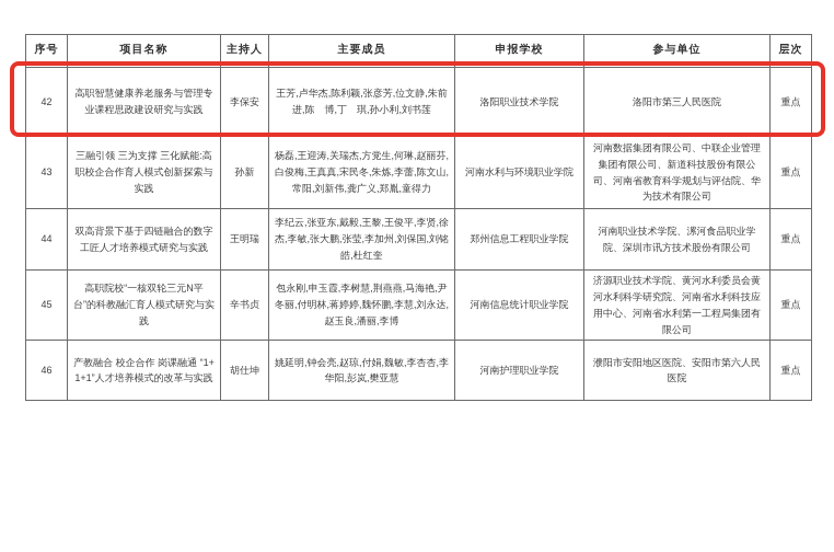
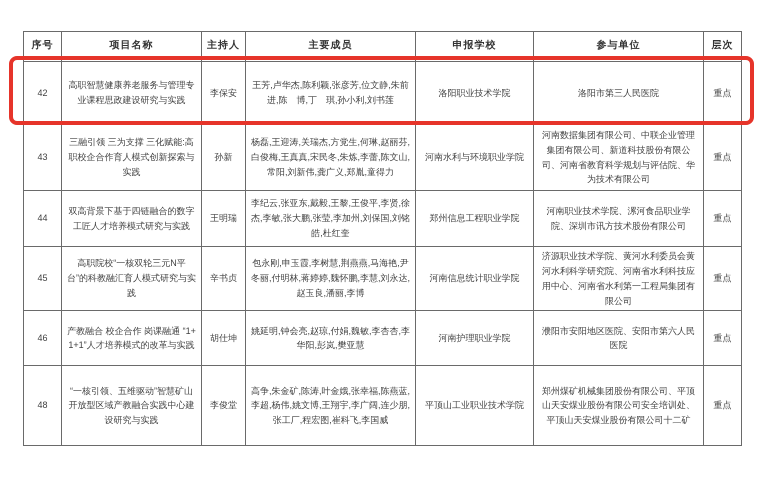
  序号	项目名称	主持人	主要成员	申报学校	参与单位	层次
  42	高职智慧健康养老服务与管理专业课程思政建设研究与实践	李保安	王芳,卢华杰,陈利颖,张彦芳,位文静,朱前进,陈 博,丁 琪,孙小利,刘书莲	洛阳职业技术学院	洛阳市第三人民医院	重点
  43	三融引领 三为支撑 三化赋能:高职校企合作育人模式创新探索与实践	孙新	杨磊,王迎涛,关瑞杰,方党生,何琳,赵丽芬,白俊梅,王真真,宋民冬,朱炼,李蕾,陈文山,常阳,刘新伟,龚广义,郑胤,童得力	河南水利与环境职业学院	河南数据集团有限公司、中联企业管理集团有限公司、新道科技股份有限公司、河南省教育科学规划与评估院、华为技术有限公司	重点
  44	双高背景下基于四链融合的数字工匠人才培养模式研究与实践	王明瑞	李纪云,张亚东,戴毅,王黎,王俊平,李贤,徐杰,李敏,张大鹏,张莹,李加州,刘保国,刘铭皓,杜红奎	郑州信息工程职业学院	河南职业技术学院、漯河食品职业学院、深圳市讯方技术股份有限公司	重点
  45	高职院校“一核双轮三元N平台”的科教融汇育人模式研究与实践	辛书贞	包永刚,申玉霞,李树慧,荆燕燕,马海艳,尹冬丽,付明林,蒋婷婷,魏怀鹏,李慧,刘永达,赵玉良,潘丽,李博	河南信息统计职业学院	济源职业技术学院、黄河水利委员会黄河水利科学研究院、河南省水利科技应用中心、河南省水利第一工程局集团有限公司	重点
  46	产教融合 校企合作 岗课融通 “1+1+1”人才培养模式的改革与实践	胡仕坤	姚延明,钟会亮,赵琼,付娟,魏敏,李杏杏,李华阳,彭岚,樊亚慧	河南护理职业学院	濮阳市安阳地区医院、安阳市第六人民医院	重点
+ 48	“一核引领、五维驱动”智慧矿山开放型区域产教融合实践中心建设研究与实践	李俊堂	高争,朱金矿,陈涛,叶金娥,张幸福,陈燕蓝,李超,杨伟,姚文博,王翔宇,李广阔,连少朋,张工厂,程宏图,崔科飞,李国威	平顶山工业职业技术学院	郑州煤矿机械集团股份有限公司、平顶山天安煤业股份有限公司安全培训处、平顶山天安煤业股份有限公司十二矿	重点
